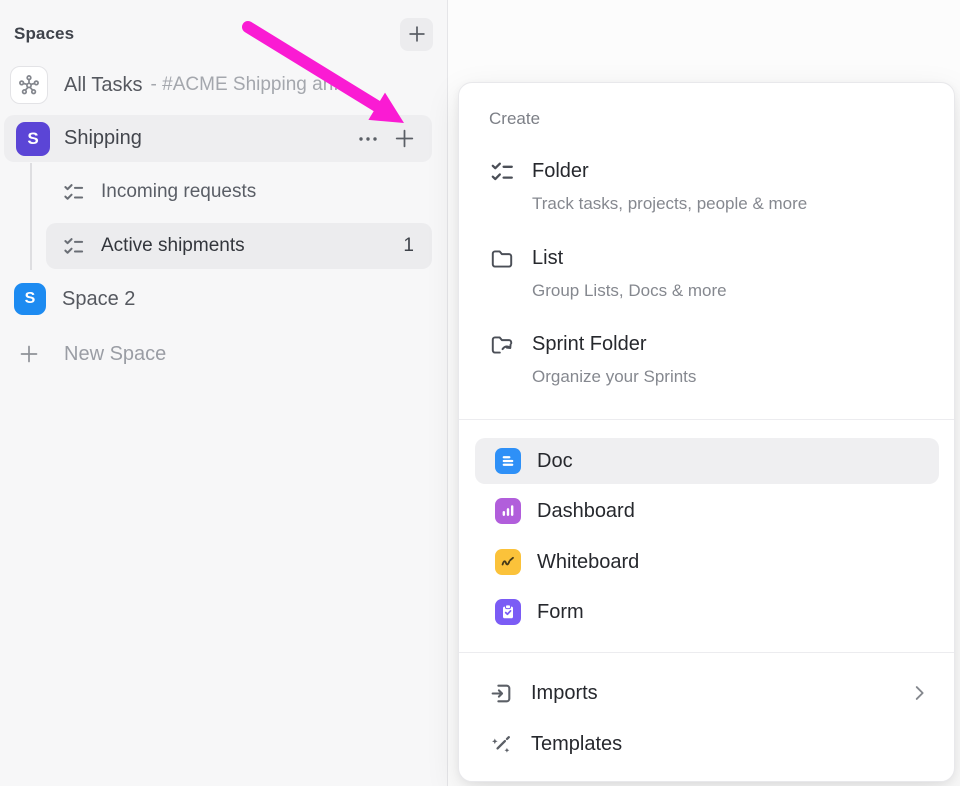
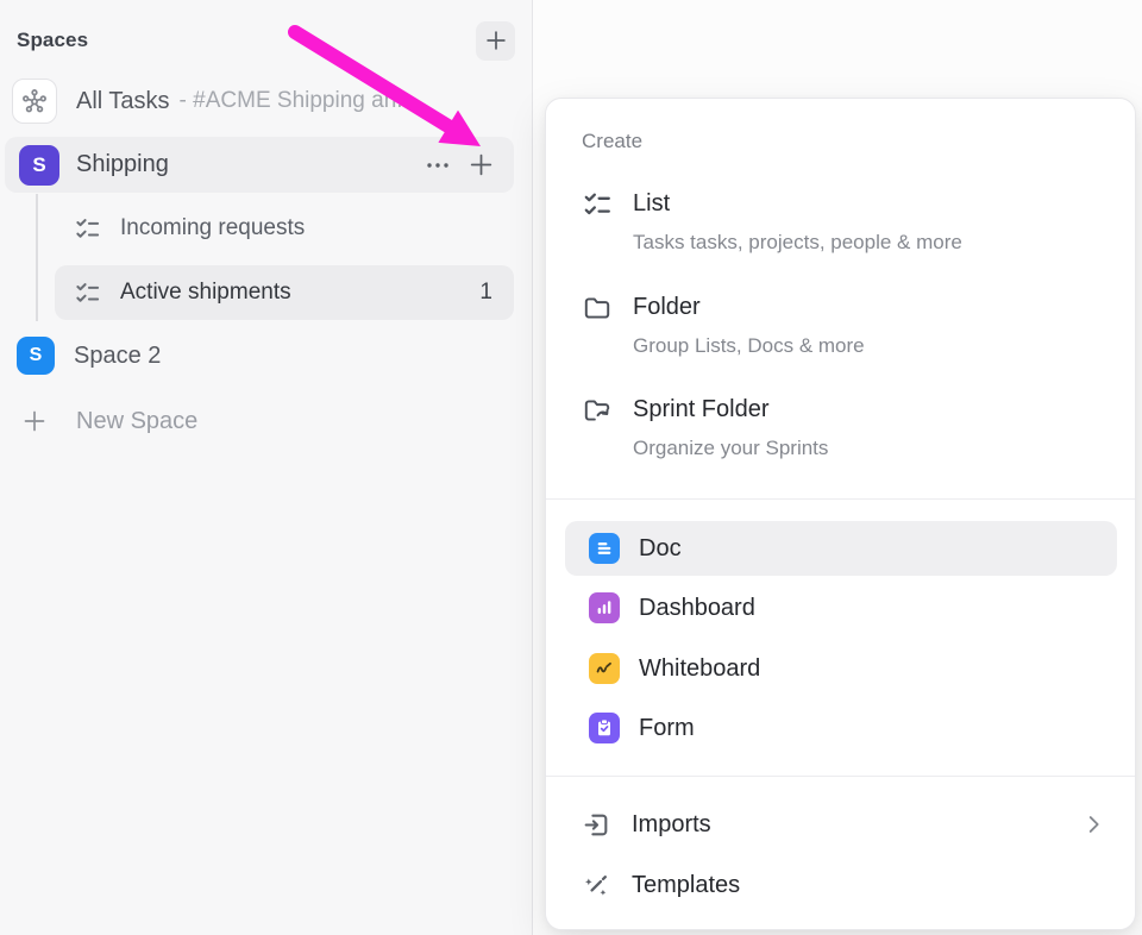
  Spaces
  All Tasks
  - #ACME Shipping an
  S
  Shipping
  Incoming requests
  Active shipments
  1
  S
  Space 2
  New Space
  Create
- Folder
+ List
- Track tasks, projects, people & more
+ Tasks tasks, projects, people & more
- List
+ Folder
  Group Lists, Docs & more
  Sprint Folder
  Organize your Sprints
  Doc
  Dashboard
  Whiteboard
  Form
  Imports
  Templates
